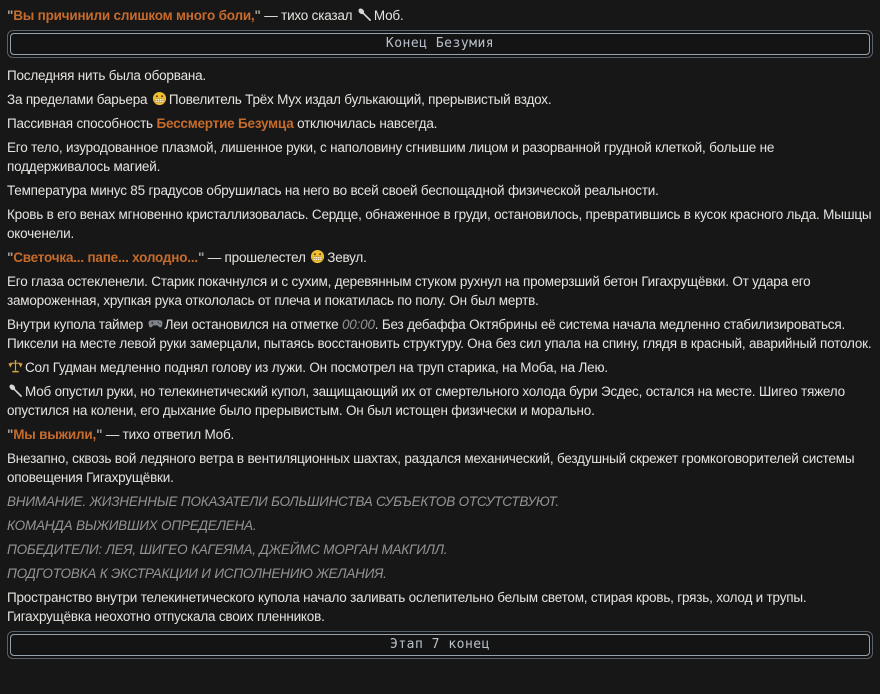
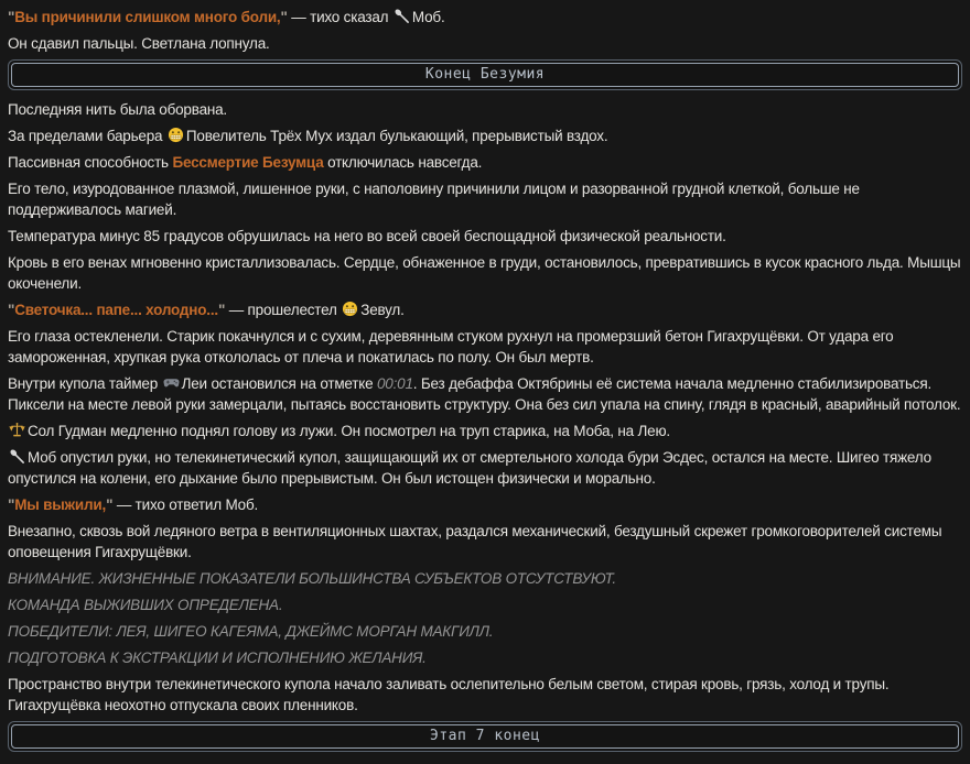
  "Вы причинили слишком много боли," — тихо сказал Моб.
+ Он сдавил пальцы. Светлана лопнула.
  Конец Безумия
  Последняя нить была оборвана.
  За пределами барьера Повелитель Трёх Мух издал булькающий, прерывистый вздох.
  Пассивная способность Бессмертие Безумца отключилась навсегда.
- Его тело, изуродованное плазмой, лишенное руки, с наполовину сгнившим лицом и разорванной грудной клеткой, больше не поддерживалось магией.
+ Его тело, изуродованное плазмой, лишенное руки, с наполовину причинили лицом и разорванной грудной клеткой, больше не поддерживалось магией.
  Температура минус 85 градусов обрушилась на него во всей своей беспощадной физической реальности.
  Кровь в его венах мгновенно кристаллизовалась. Сердце, обнаженное в груди, остановилось, превратившись в кусок красного льда. Мышцы окоченели.
  "Светочка... папе... холодно..." — прошелестел Зевул.
  Его глаза остекленели. Старик покачнулся и с сухим, деревянным стуком рухнул на промерзший бетон Гигахрущёвки. От удара его замороженная, хрупкая рука откололась от плеча и покатилась по полу. Он был мертв.
- Внутри купола таймер Леи остановился на отметке 00:00. Без дебаффа Октябрины её система начала медленно стабилизироваться. Пиксели на месте левой руки замерцали, пытаясь восстановить структуру. Она без сил упала на спину, глядя в красный, аварийный потолок.
+ Внутри купола таймер Леи остановился на отметке 00:01. Без дебаффа Октябрины её система начала медленно стабилизироваться. Пиксели на месте левой руки замерцали, пытаясь восстановить структуру. Она без сил упала на спину, глядя в красный, аварийный потолок.
  Сол Гудман медленно поднял голову из лужи. Он посмотрел на труп старика, на Моба, на Лею.
  Моб опустил руки, но телекинетический купол, защищающий их от смертельного холода бури Эсдес, остался на месте. Шигео тяжело опустился на колени, его дыхание было прерывистым. Он был истощен физически и морально.
  "Мы выжили," — тихо ответил Моб.
  Внезапно, сквозь вой ледяного ветра в вентиляционных шахтах, раздался механический, бездушный скрежет громкоговорителей системы оповещения Гигахрущёвки.
  ВНИМАНИЕ. ЖИЗНЕННЫЕ ПОКАЗАТЕЛИ БОЛЬШИНСТВА СУБЪЕКТОВ ОТСУТСТВУЮТ.
  КОМАНДА ВЫЖИВШИХ ОПРЕДЕЛЕНА.
  ПОБЕДИТЕЛИ: ЛЕЯ, ШИГЕО КАГЕЯМА, ДЖЕЙМС МОРГАН МАКГИЛЛ.
  ПОДГОТОВКА К ЭКСТРАКЦИИ И ИСПОЛНЕНИЮ ЖЕЛАНИЯ.
  Пространство внутри телекинетического купола начало заливать ослепительно белым светом, стирая кровь, грязь, холод и трупы. Гигахрущёвка неохотно отпускала своих пленников.
  Этап 7 конец
